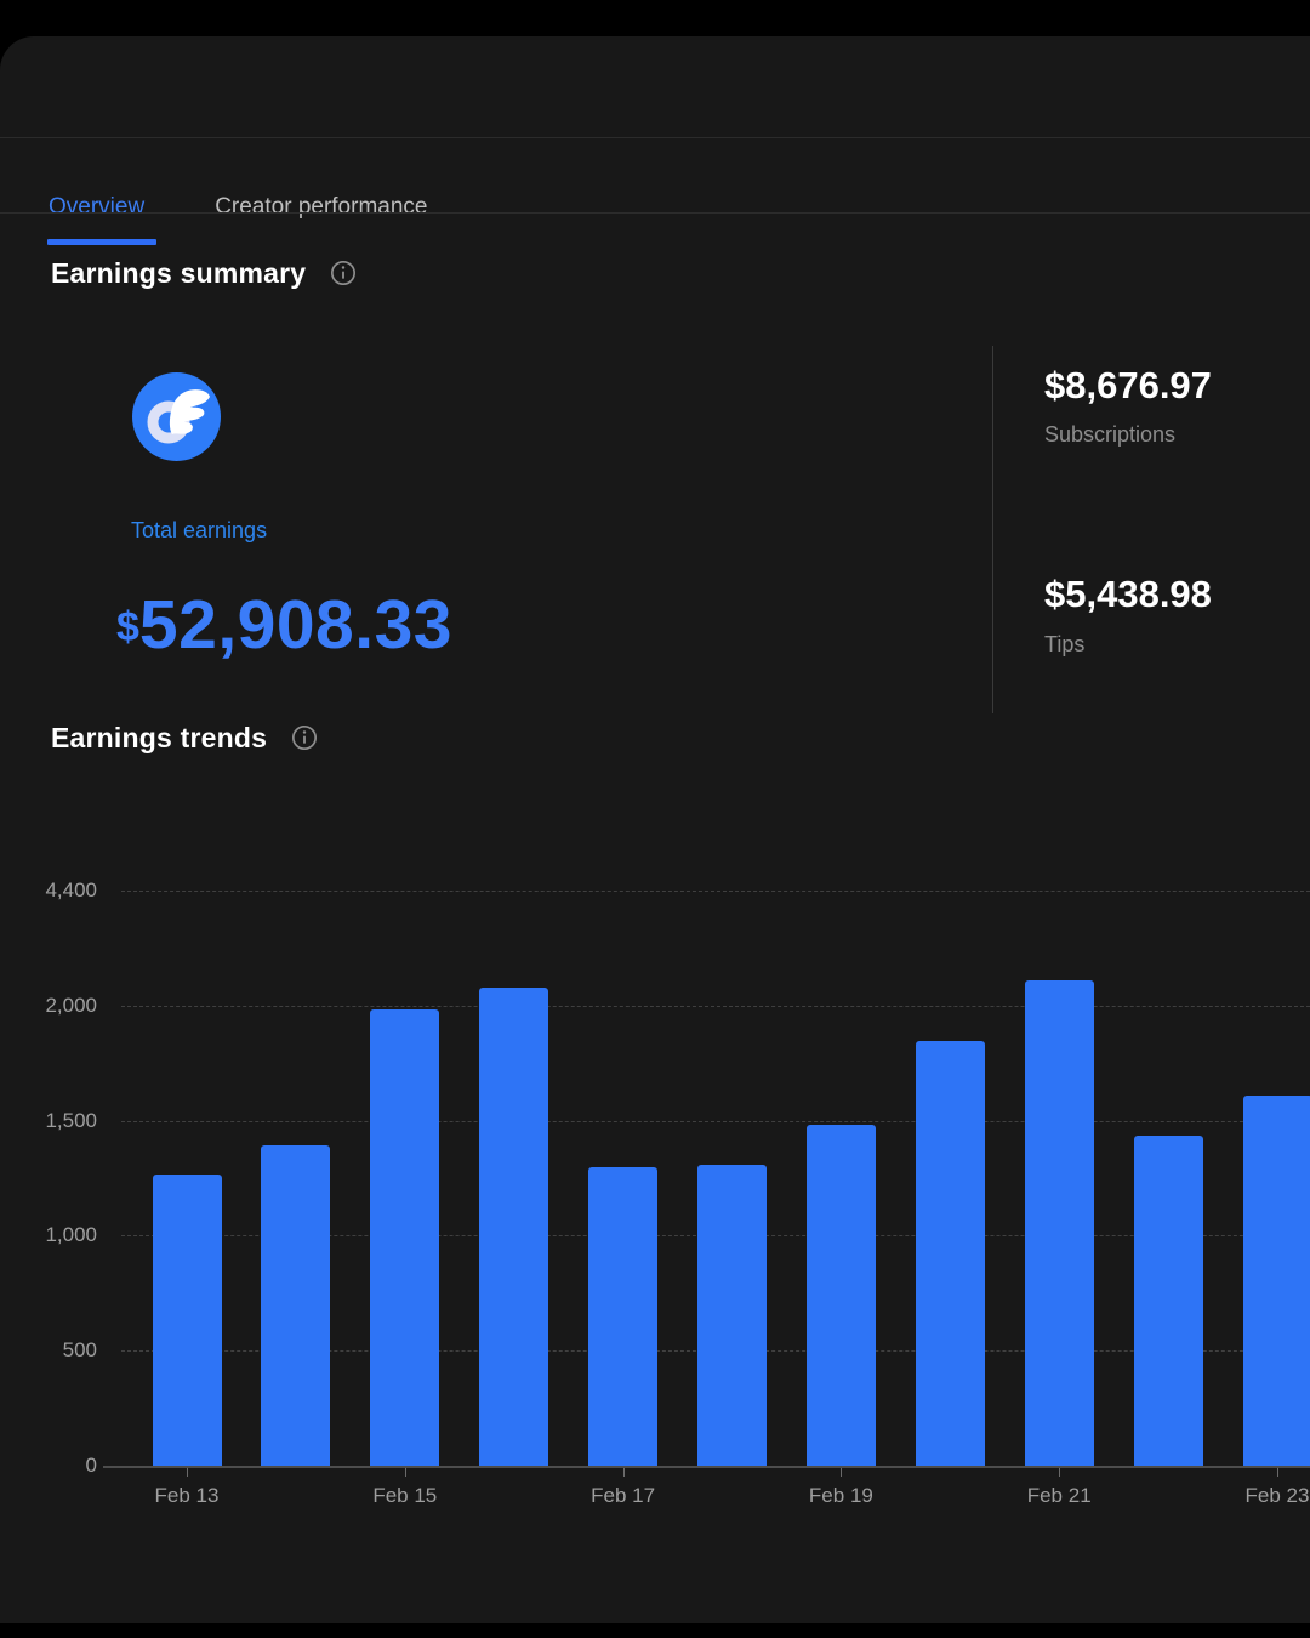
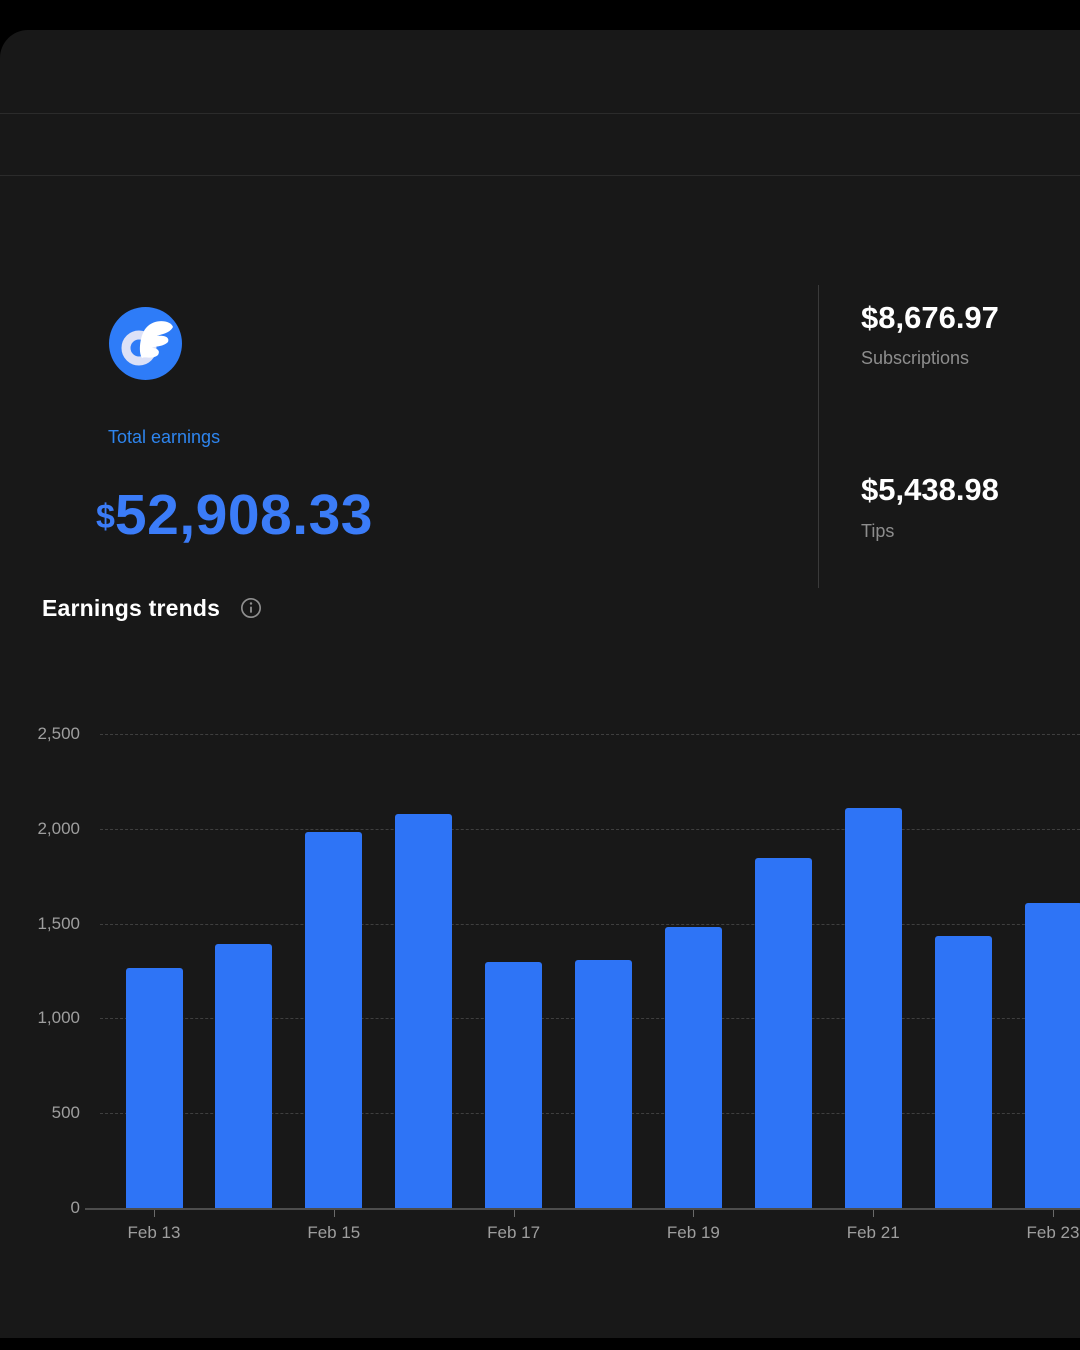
- Overview
- Creator performance
- Earnings summary
  Total earnings
  $52,908.33
  $8,676.97
  Subscriptions
  $5,438.98
  Tips
  Earnings trends
  0
  500
  1,000
  1,500
  2,000
- 4,400
+ 2,500
  Feb 13
  Feb 15
  Feb 17
  Feb 19
  Feb 21
  Feb 23
